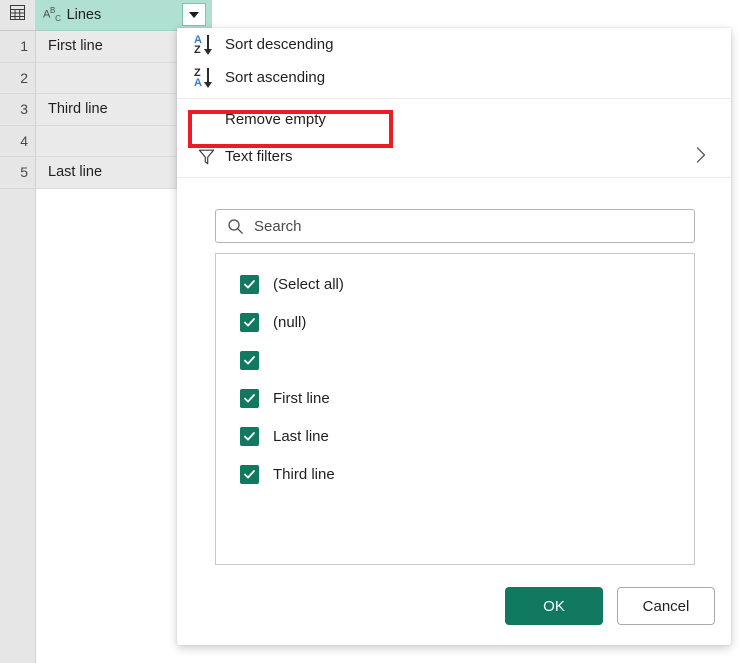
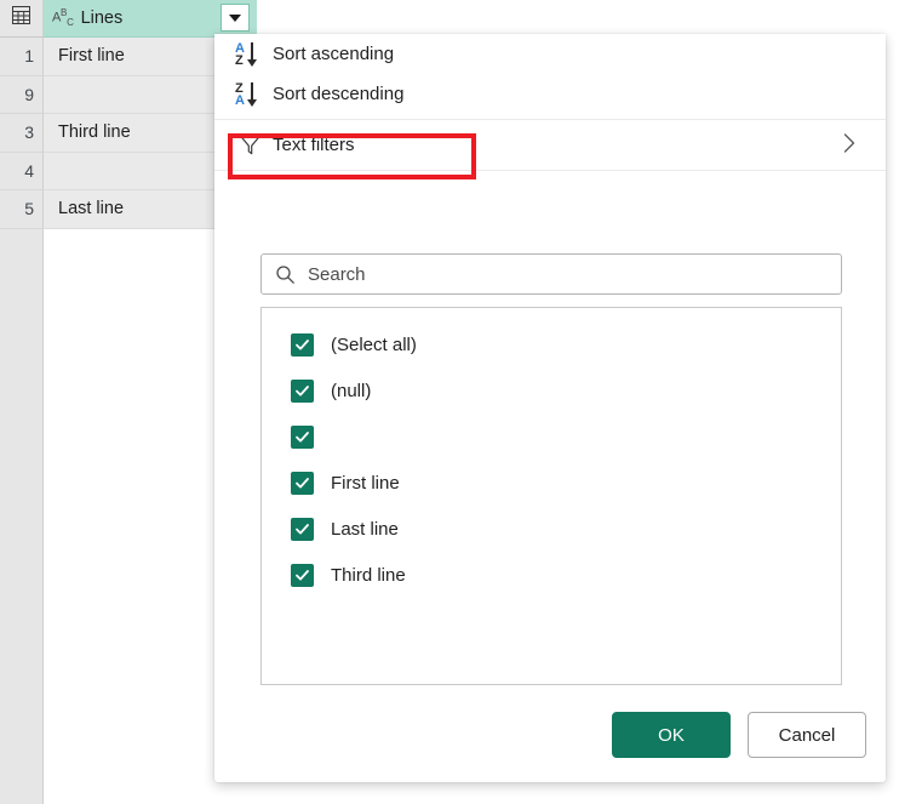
  ABC
  Lines
  1
  First line
- 2
+ 9
  3
  Third line
  4
  5
  Last line
  A
  Z
- Sort descending
+ Sort ascending
  Z
  A
- Sort ascending
+ Sort descending
- Remove empty
  Text filters
  Search
  (Select all)
  (null)
  First line
  Last line
  Third line
  OK
  Cancel
